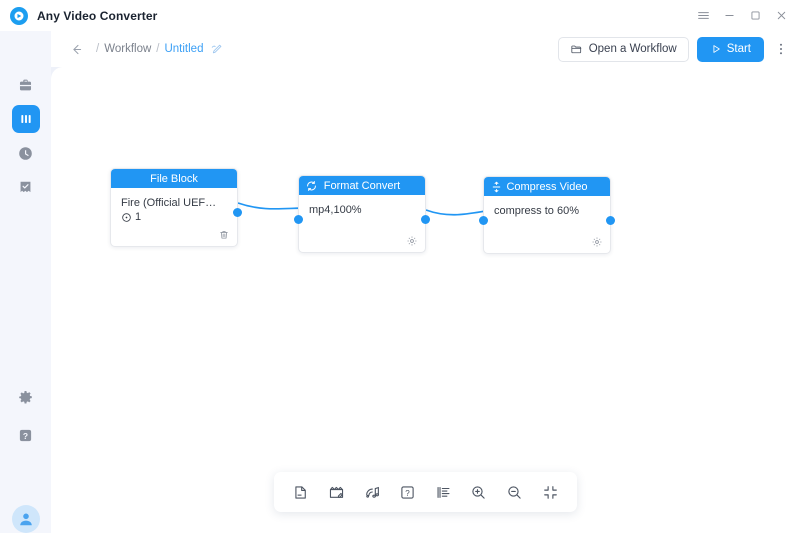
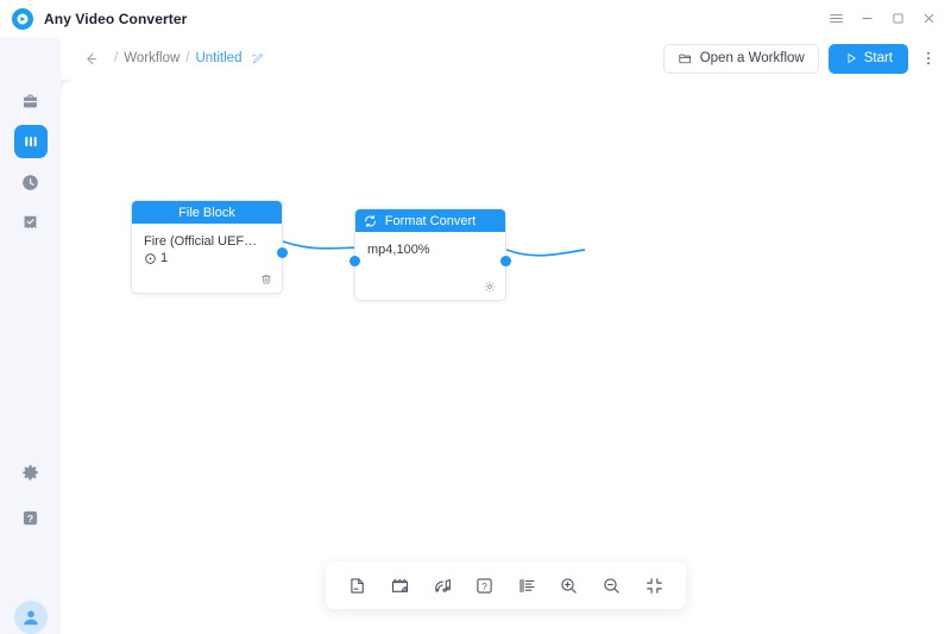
  Any Video Converter
  /
  Workflow
  /
  Untitled
  Open a Workflow
  Start
  ?
  File Block
  Fire (Official UEF…
  1
  Format Convert
  mp4,100%
- Compress Video
- compress to 60%
  ?
